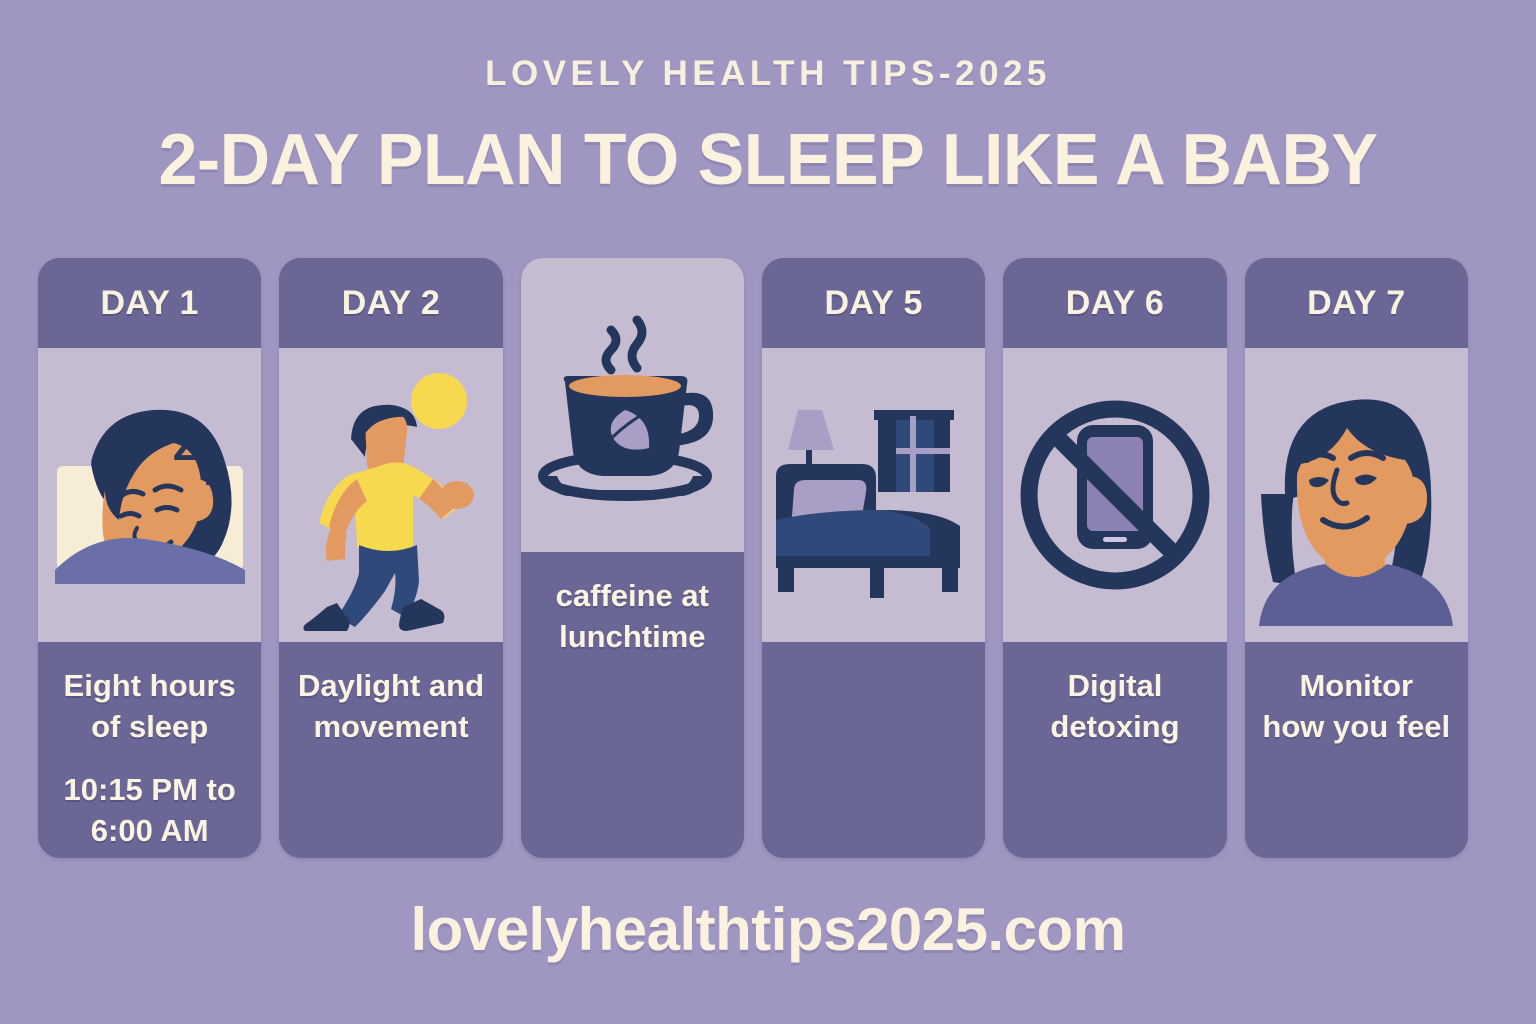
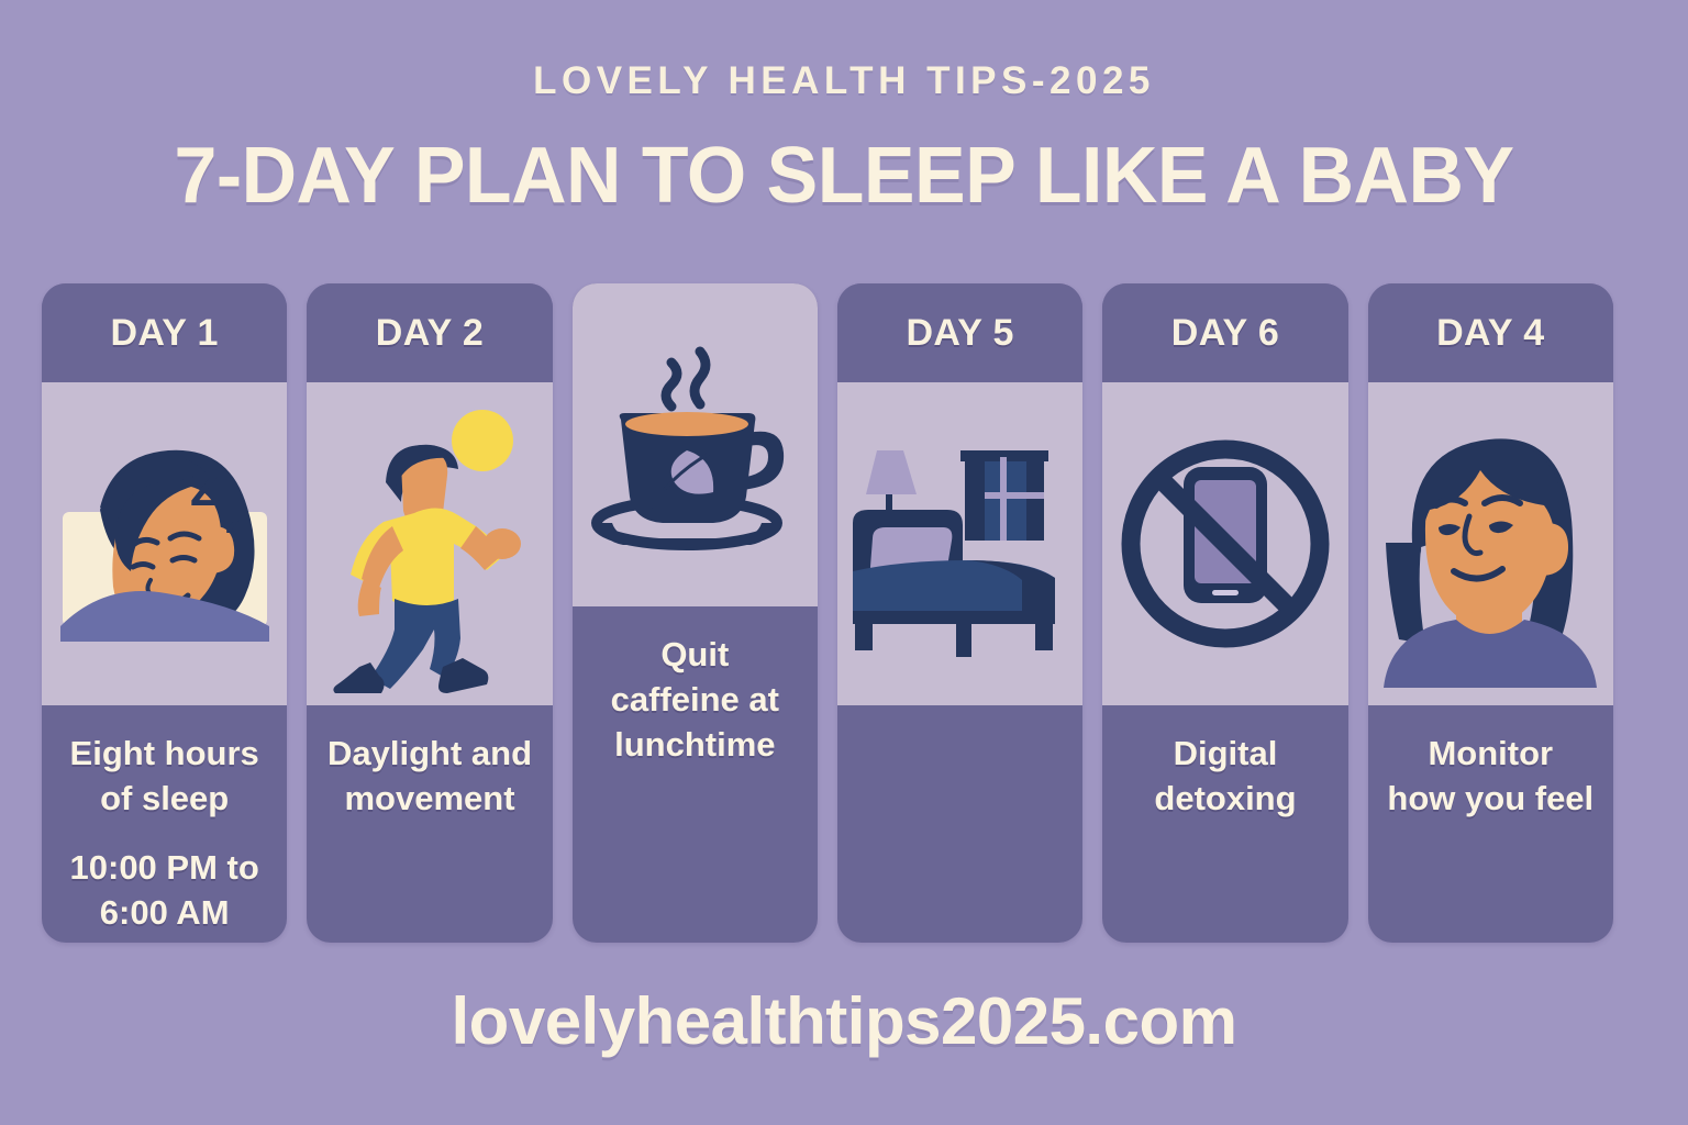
  LOVELY HEALTH TIPS-2025
- 2-DAY PLAN TO SLEEP LIKE A BABY
+ 7-DAY PLAN TO SLEEP LIKE A BABY
  DAY 1
  Z
  z
  Eight hours
  of sleep
- 10:15 PM to
+ 10:00 PM to
  6:00 AM
  DAY 2
  Daylight and
  movement
+ Quit
  caffeine at
  lunchtime
  DAY 5
  DAY 6
  Digital
  detoxing
- DAY 7
+ DAY 4
  Monitor
  how you feel
  lovelyhealthtips2025.com
